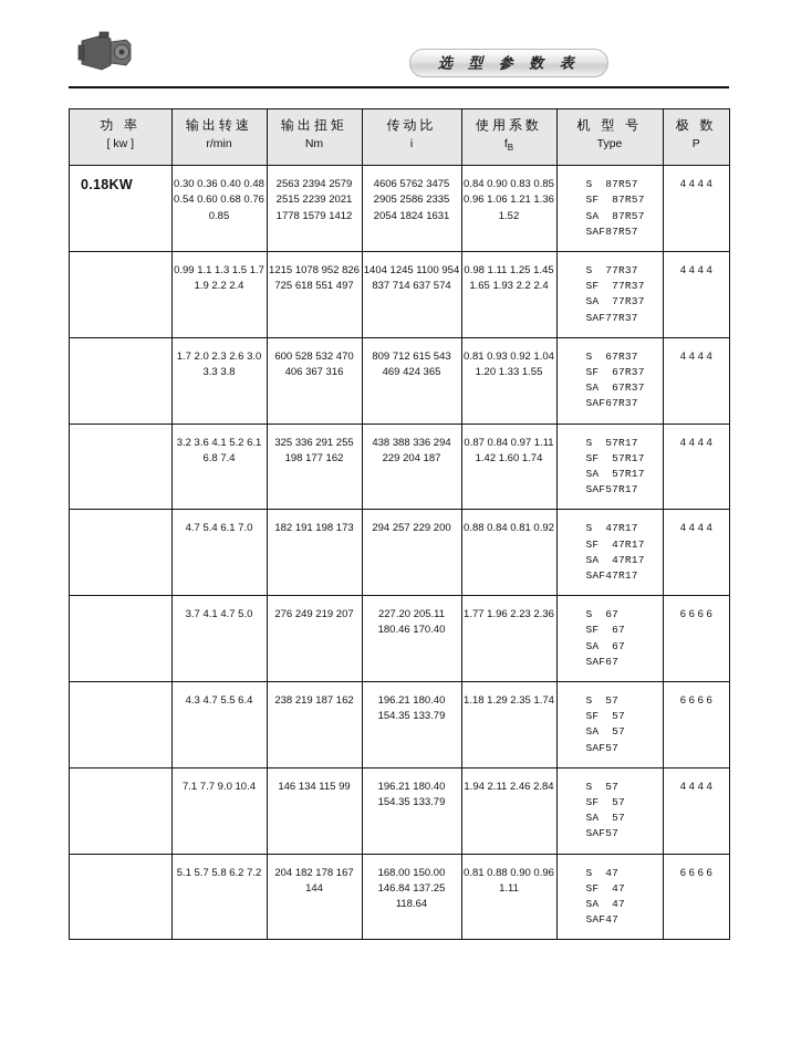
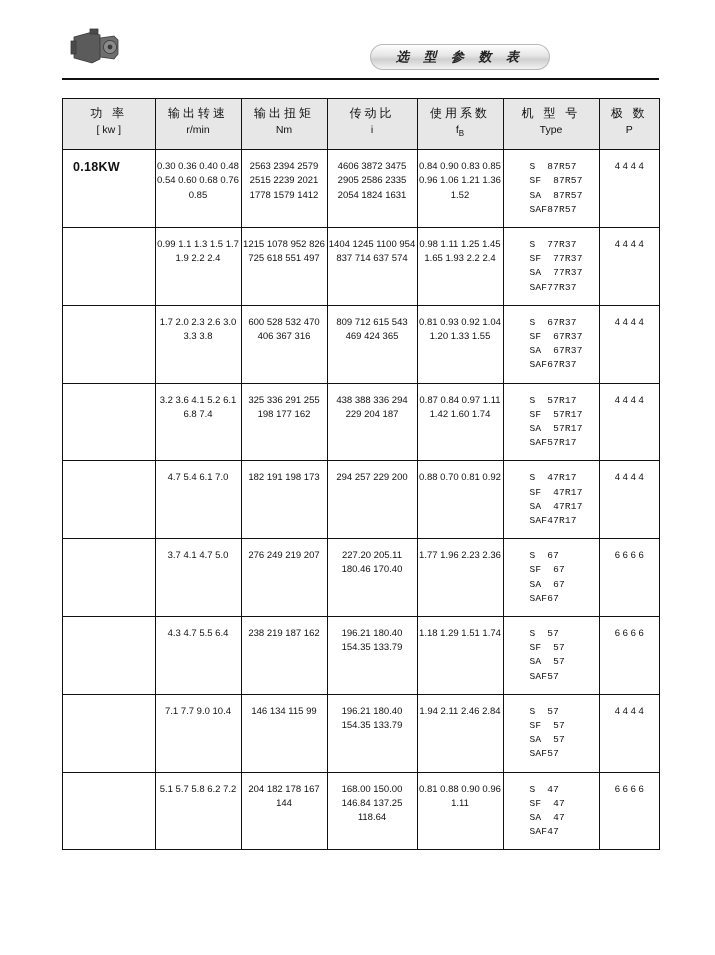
  选 型 参 数 表
  功 率 [ kw ]	输出转速 r/min	输出扭矩 Nm	传动比 i	使用系数 fB	机 型 号 Type	极 数 P
- 0.18KW	0.30 0.36 0.40 0.48 0.54 0.60 0.68 0.76 0.85	2563 2394 2579 2515 2239 2021 1778 1579 1412	4606 5762 3475 2905 2586 2335 2054 1824 1631	0.84 0.90 0.83 0.85 0.96 1.06 1.21 1.36 1.52	S 87R57 SF 87R57 SA 87R57 SAF87R57	4 4 4 4
+ 0.18KW	0.30 0.36 0.40 0.48 0.54 0.60 0.68 0.76 0.85	2563 2394 2579 2515 2239 2021 1778 1579 1412	4606 3872 3475 2905 2586 2335 2054 1824 1631	0.84 0.90 0.83 0.85 0.96 1.06 1.21 1.36 1.52	S 87R57 SF 87R57 SA 87R57 SAF87R57	4 4 4 4
  	0.99 1.1 1.3 1.5 1.7 1.9 2.2 2.4	1215 1078 952 826 725 618 551 497	1404 1245 1100 954 837 714 637 574	0.98 1.11 1.25 1.45 1.65 1.93 2.2 2.4	S 77R37 SF 77R37 SA 77R37 SAF77R37	4 4 4 4
  	1.7 2.0 2.3 2.6 3.0 3.3 3.8	600 528 532 470 406 367 316	809 712 615 543 469 424 365	0.81 0.93 0.92 1.04 1.20 1.33 1.55	S 67R37 SF 67R37 SA 67R37 SAF67R37	4 4 4 4
  	3.2 3.6 4.1 5.2 6.1 6.8 7.4	325 336 291 255 198 177 162	438 388 336 294 229 204 187	0.87 0.84 0.97 1.11 1.42 1.60 1.74	S 57R17 SF 57R17 SA 57R17 SAF57R17	4 4 4 4
- 	4.7 5.4 6.1 7.0	182 191 198 173	294 257 229 200	0.88 0.84 0.81 0.92	S 47R17 SF 47R17 SA 47R17 SAF47R17	4 4 4 4
+ 	4.7 5.4 6.1 7.0	182 191 198 173	294 257 229 200	0.88 0.70 0.81 0.92	S 47R17 SF 47R17 SA 47R17 SAF47R17	4 4 4 4
  	3.7 4.1 4.7 5.0	276 249 219 207	227.20 205.11 180.46 170.40	1.77 1.96 2.23 2.36	S 67 SF 67 SA 67 SAF67	6 6 6 6
- 	4.3 4.7 5.5 6.4	238 219 187 162	196.21 180.40 154.35 133.79	1.18 1.29 2.35 1.74	S 57 SF 57 SA 57 SAF57	6 6 6 6
+ 	4.3 4.7 5.5 6.4	238 219 187 162	196.21 180.40 154.35 133.79	1.18 1.29 1.51 1.74	S 57 SF 57 SA 57 SAF57	6 6 6 6
  	7.1 7.7 9.0 10.4	146 134 115 99	196.21 180.40 154.35 133.79	1.94 2.11 2.46 2.84	S 57 SF 57 SA 57 SAF57	4 4 4 4
  	5.1 5.7 5.8 6.2 7.2	204 182 178 167 144	168.00 150.00 146.84 137.25 118.64	0.81 0.88 0.90 0.96 1.11	S 47 SF 47 SA 47 SAF47	6 6 6 6
